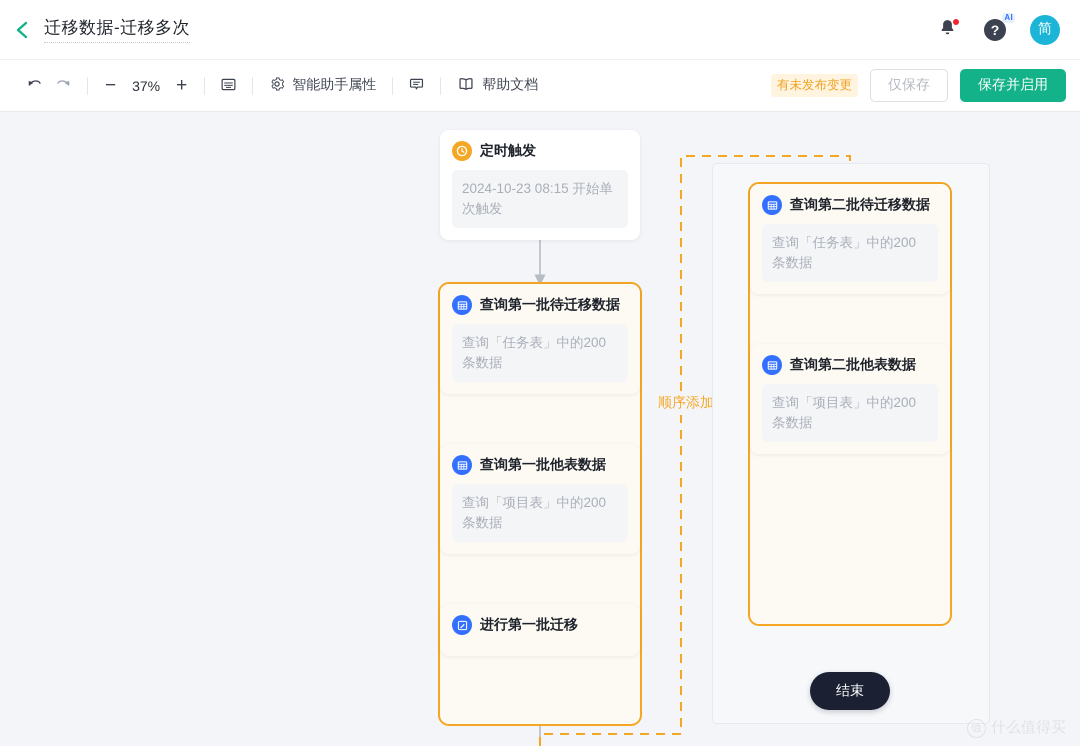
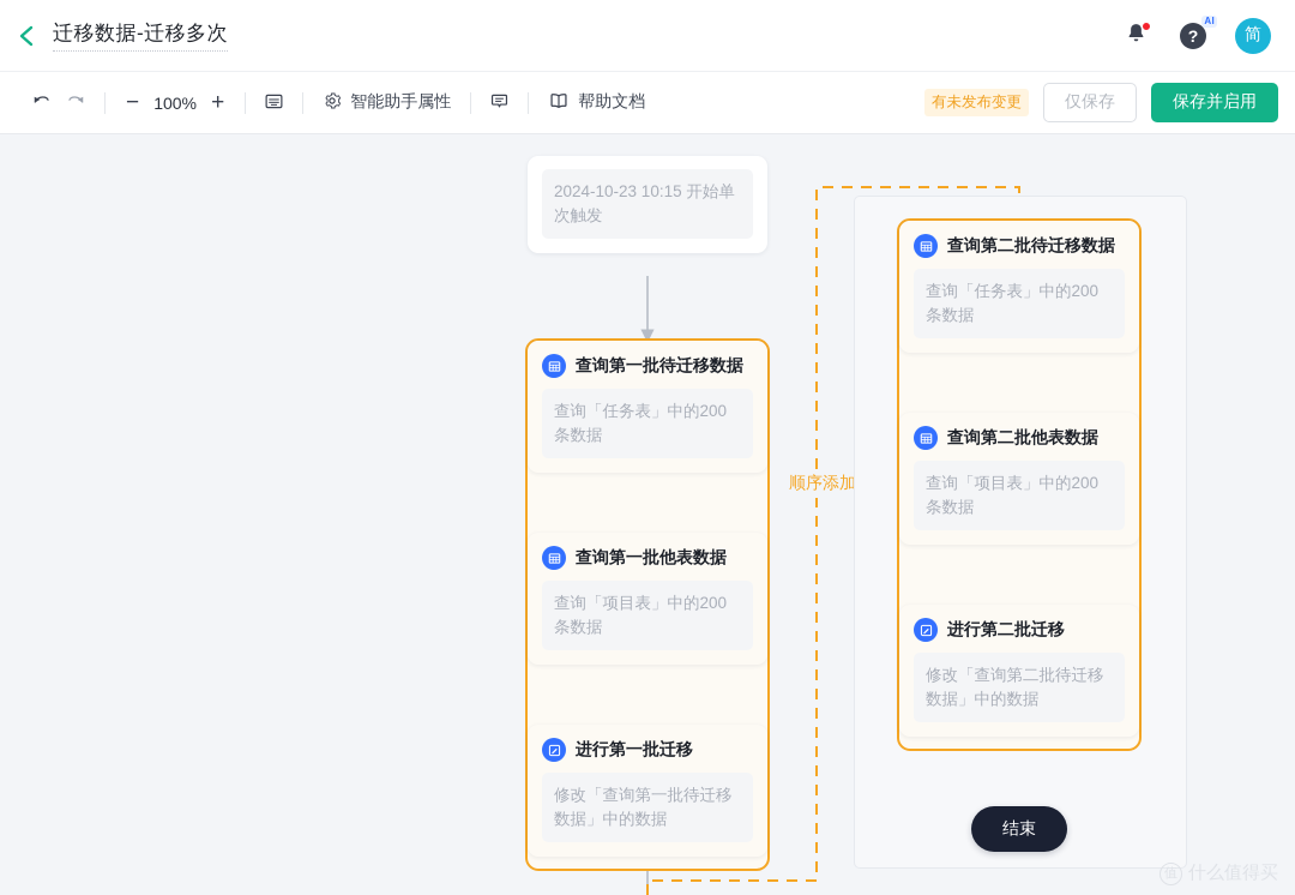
  迁移数据-迁移多次
  ?
  AI
  简
  −
- 37%
+ 100%
  +
  智能助手属性
  帮助文档
  有未发布变更
  仅保存
  保存并启用
  顺序添加
- 定时触发
- 2024-10-23 08:15 开始单次触发
+ 2024-10-23 10:15 开始单次触发
  查询第一批待迁移数据
  查询「任务表」中的200条数据
  查询第一批他表数据
  查询「项目表」中的200条数据
  进行第一批迁移
+ 修改「查询第一批待迁移数据」中的数据
  查询第二批待迁移数据
  查询「任务表」中的200条数据
  查询第二批他表数据
  查询「项目表」中的200条数据
+ 进行第二批迁移
+ 修改「查询第二批待迁移数据」中的数据
  结束
